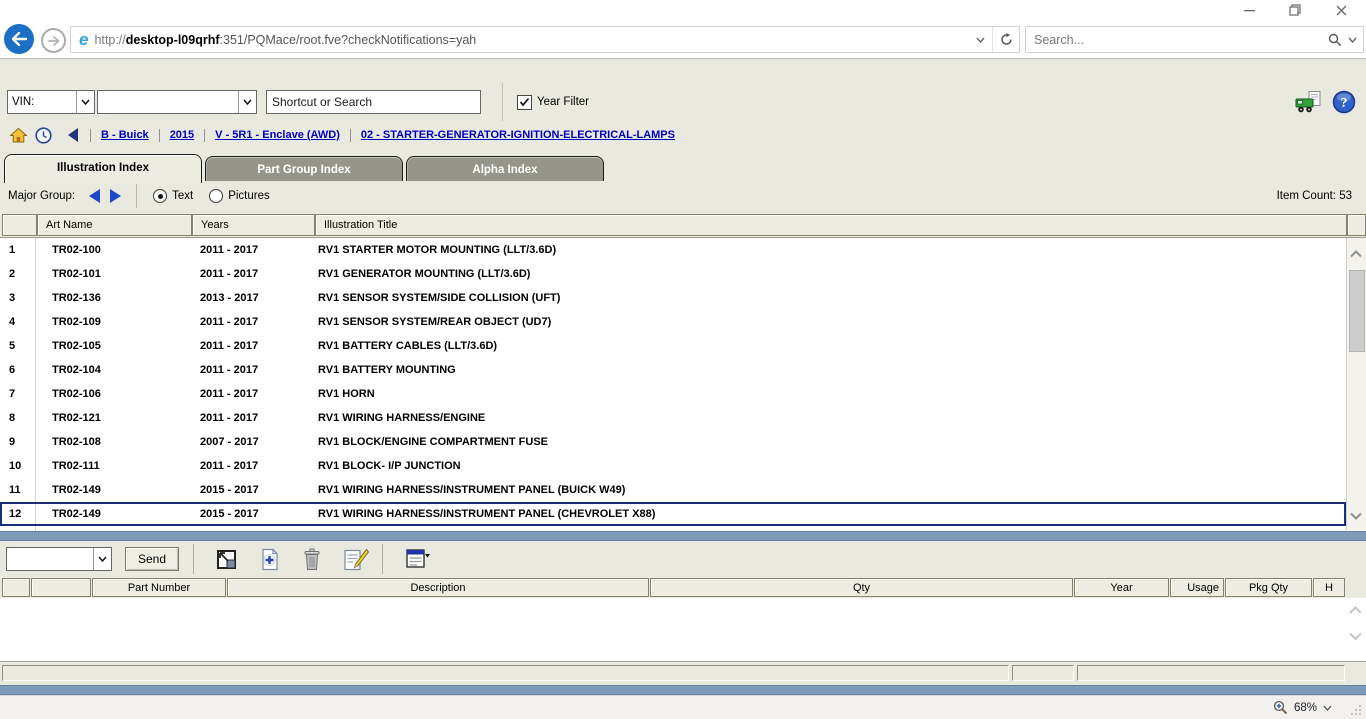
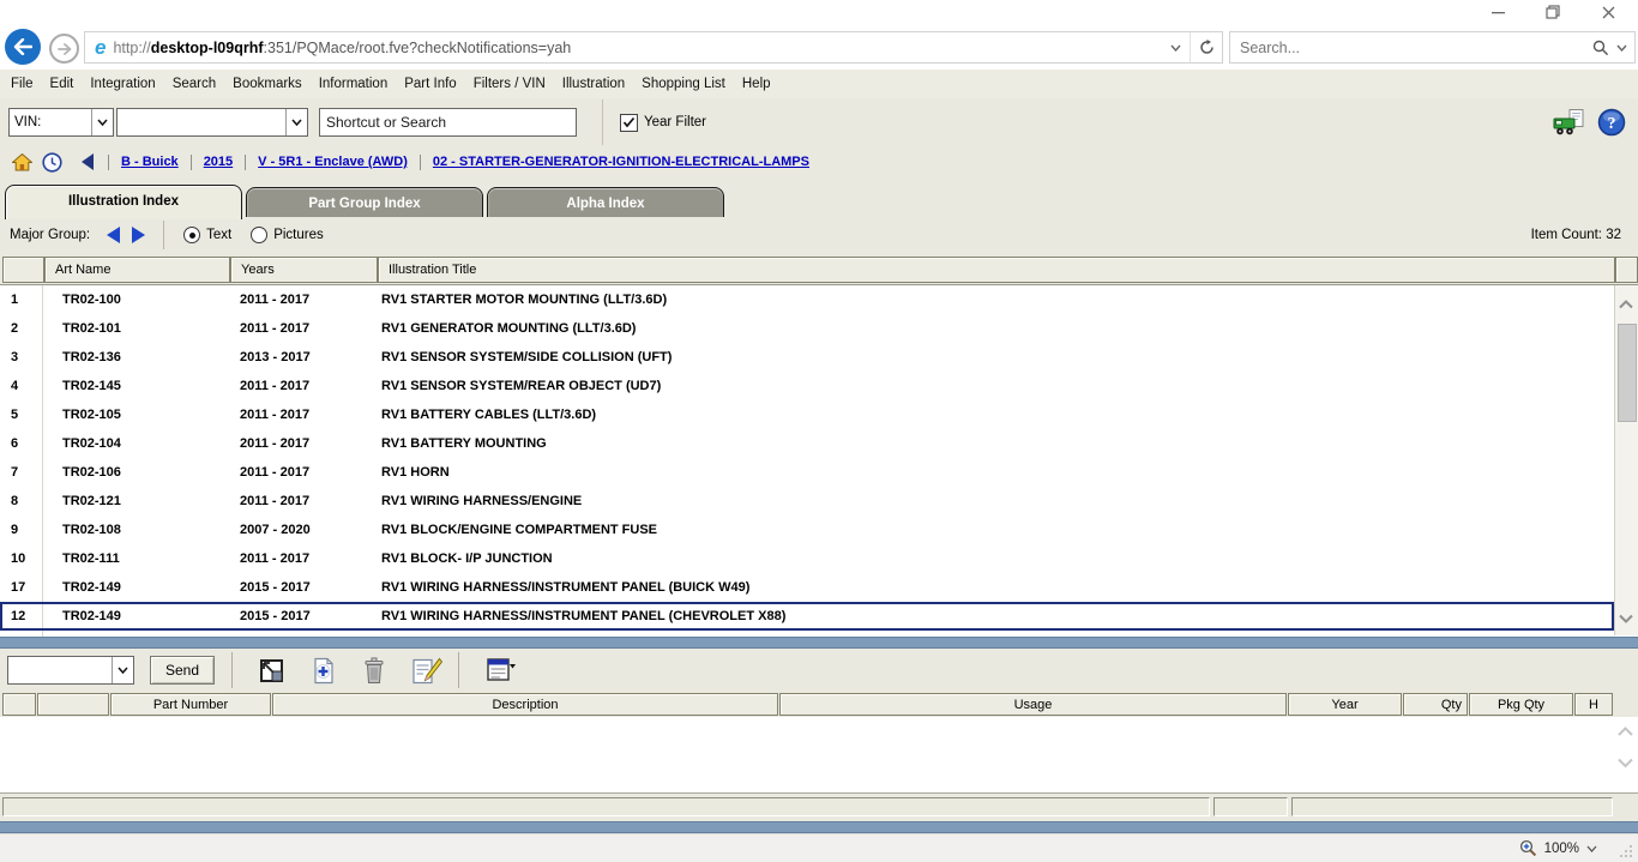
  e
  http://desktop-l09qrhf:351/PQMace/root.fve?checkNotifications=yah
  Search...
+ File
+ Edit
+ Integration
+ Search
+ Bookmarks
+ Information
+ Part Info
+ Filters / VIN
+ Illustration
+ Shopping List
+ Help
  VIN:
  Shortcut or Search
  Year Filter
  ?
  B - Buick
  2015
  V - 5R1 - Enclave (AWD)
  02 - STARTER-GENERATOR-IGNITION-ELECTRICAL-LAMPS
  Illustration Index Part Group Index Alpha Index
  Major Group:
  Text
  Pictures
- Item Count: 53
+ Item Count: 32
  Art Name
  Years
  Illustration Title
  1
  TR02-100
  2011 - 2017
  RV1 STARTER MOTOR MOUNTING (LLT/3.6D)
  2
  TR02-101
  2011 - 2017
  RV1 GENERATOR MOUNTING (LLT/3.6D)
  3
  TR02-136
  2013 - 2017
  RV1 SENSOR SYSTEM/SIDE COLLISION (UFT)
  4
- TR02-109
+ TR02-145
  2011 - 2017
  RV1 SENSOR SYSTEM/REAR OBJECT (UD7)
  5
  TR02-105
  2011 - 2017
  RV1 BATTERY CABLES (LLT/3.6D)
  6
  TR02-104
  2011 - 2017
  RV1 BATTERY MOUNTING
  7
  TR02-106
  2011 - 2017
  RV1 HORN
  8
  TR02-121
  2011 - 2017
  RV1 WIRING HARNESS/ENGINE
  9
  TR02-108
- 2007 - 2017
+ 2007 - 2020
  RV1 BLOCK/ENGINE COMPARTMENT FUSE
  10
  TR02-111
  2011 - 2017
  RV1 BLOCK- I/P JUNCTION
- 11
+ 17
  TR02-149
  2015 - 2017
  RV1 WIRING HARNESS/INSTRUMENT PANEL (BUICK W49)
  12
  TR02-149
  2015 - 2017
  RV1 WIRING HARNESS/INSTRUMENT PANEL (CHEVROLET X88)
  Send
  Part Number
  Description
- Qty
+ Usage
  Year
- Usage
+ Qty
  Pkg Qty
  H
- 68%
+ 100%
